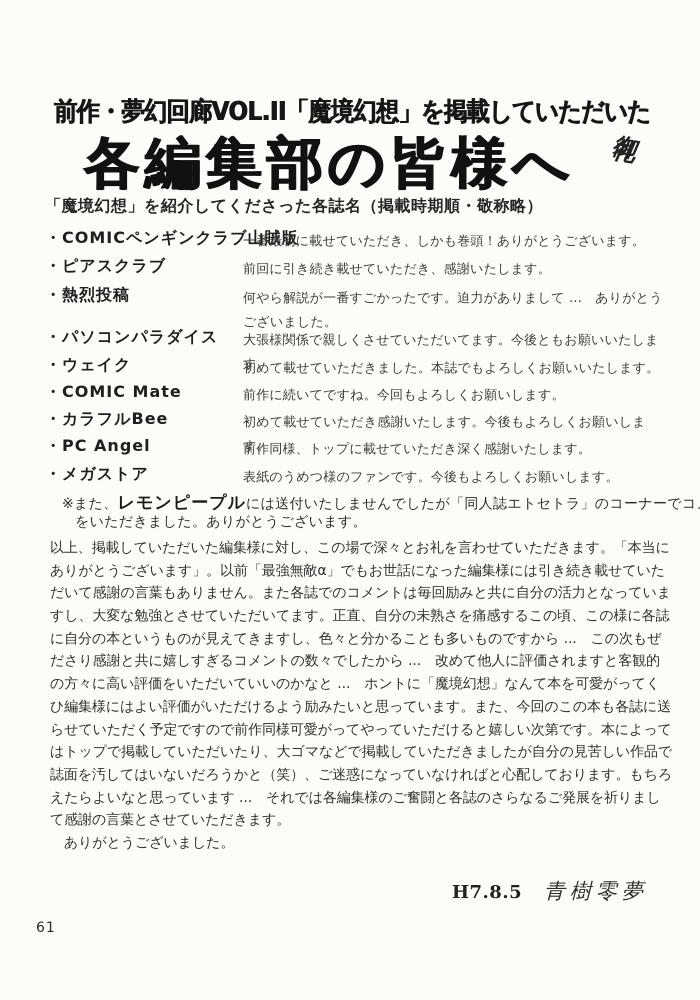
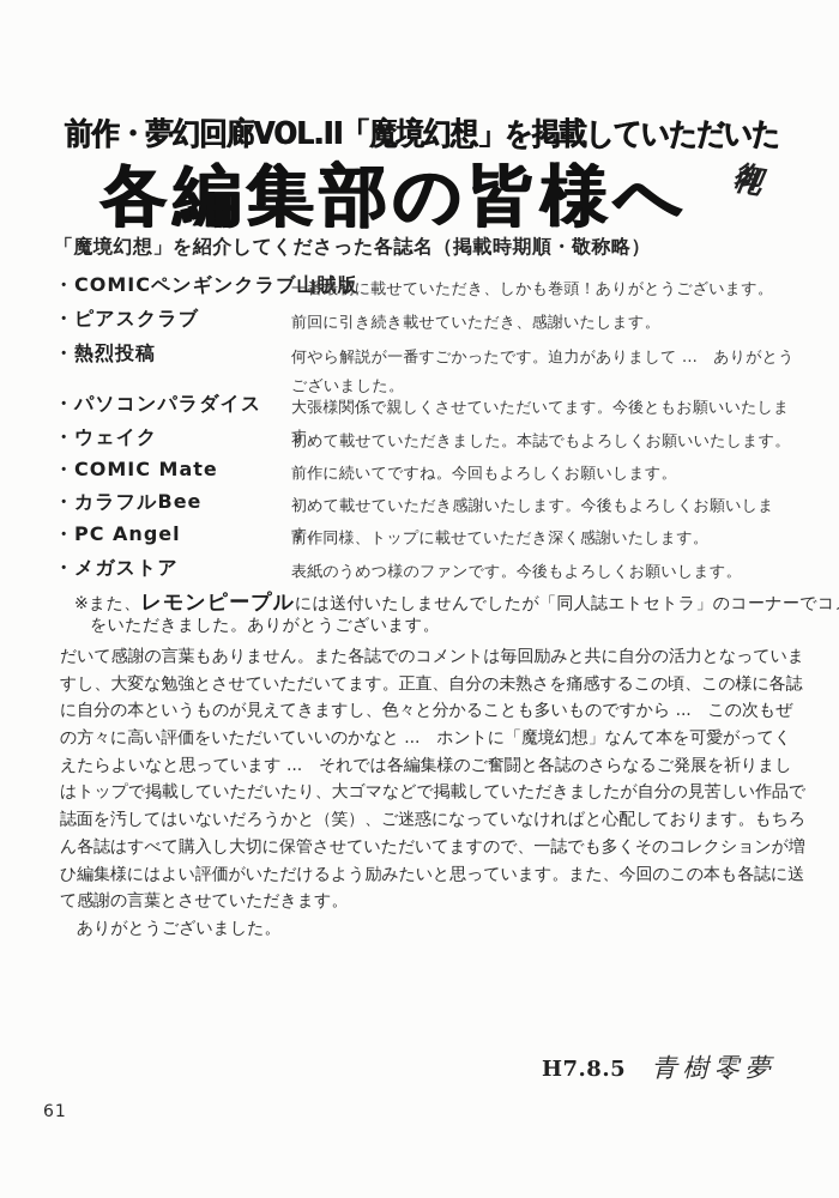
  前作・夢幻回廊VOL.II「魔境幻想」を掲載していただいた
  各編集部の皆様へ
  「魔境幻想」を紹介してくださった各誌名（掲載時期順・敬称略）
  ・COMICペンギンクラブ山賊版
  一番最初に載せていただき、しかも巻頭！ありがとうございます。
  ・ピアスクラブ
  前回に引き続き載せていただき、感謝いたします。
  ・熱烈投稿
  何やら解説が一番すごかったです。迫力がありまして ... ありがとうございました。
  ・パソコンパラダイス
  大張様関係で親しくさせていただいてます。今後ともお願いいたします。
  ・ウェイク
  初めて載せていただきました。本誌でもよろしくお願いいたします。
  ・COMIC Mate
  前作に続いてですね。今回もよろしくお願いします。
  ・カラフルBee
  初めて載せていただき感謝いたします。今後もよろしくお願いします。
  ・PC Angel
  前作同様、トップに載せていただき深く感謝いたします。
  ・メガストア
  表紙のうめつ様のファンです。今後もよろしくお願いします。
  ※また、レモンピープルには送付いたしませんでしたが「同人誌エトセトラ」のコーナーでコ
  をいただきました。ありがとうございます。
- 以上、掲載していただいた編集様に対し、この場で深々とお礼を言わせていただきます。「本当に
- ありがとうございます」。以前「最強無敵α」でもお世話になった編集様には引き続き載せていた
  だいて感謝の言葉もありません。また各誌でのコメントは毎回励みと共に自分の活力となっていま
  すし、大変な勉強とさせていただいてます。正直、自分の未熟さを痛感するこの頃、この様に各誌
  に自分の本というものが見えてきますし、色々と分かることも多いものですから ... この次もぜ
- ださり感謝と共に嬉しすぎるコメントの数々でしたから ... 改めて他人に評価されますと客観的
  の方々に高い評価をいただいていいのかなと ... ホントに「魔境幻想」なんて本を可愛がってく
- ひ編集様にはよい評価がいただけるよう励みたいと思っています。また、今回のこの本も各誌に送
+ えたらよいなと思っています ... それでは各編集様のご奮闘と各誌のさらなるご発展を祈りまし
- らせていただく予定ですので前作同様可愛がってやっていただけると嬉しい次第です。本によって
  はトップで掲載していただいたり、大ゴマなどで掲載していただきましたが自分の見苦しい作品で
  誌面を汚してはいないだろうかと（笑）、ご迷惑になっていなければと心配しております。もちろ
+ ん各誌はすべて購入し大切に保管させていただいてますので、一誌でも多くそのコレクションが増
- えたらよいなと思っています ... それでは各編集様のご奮闘と各誌のさらなるご発展を祈りまし
+ ひ編集様にはよい評価がいただけるよう励みたいと思っています。また、今回のこの本も各誌に送
  て感謝の言葉とさせていただきます。
  ありがとうございました。
  H7.8.5
  青樹零夢
  61
